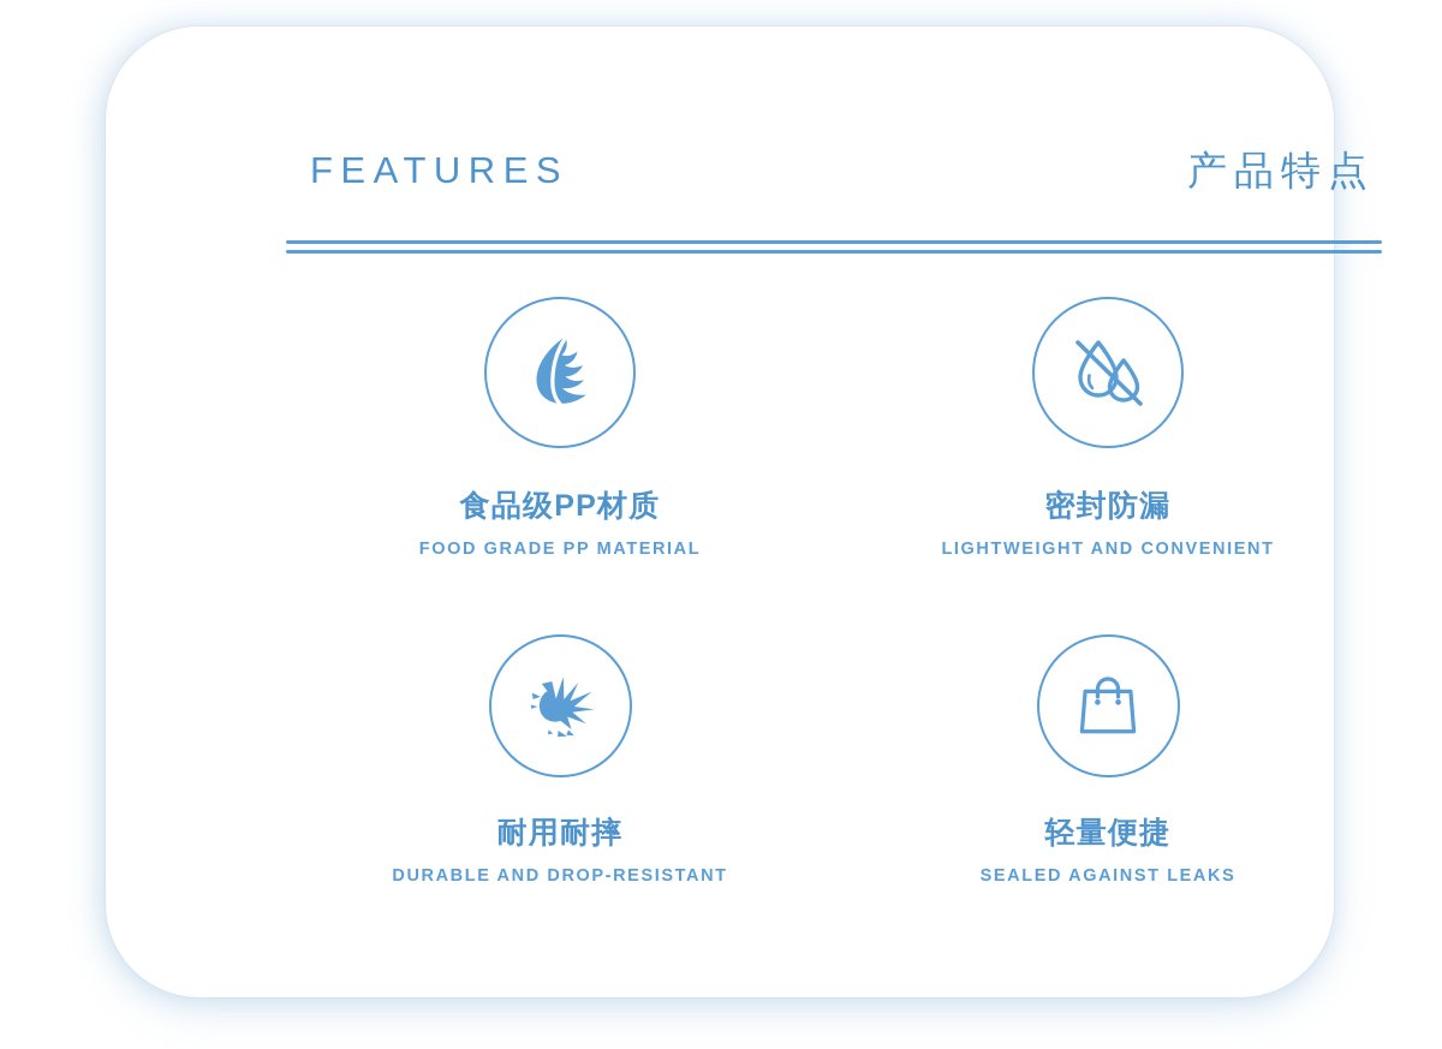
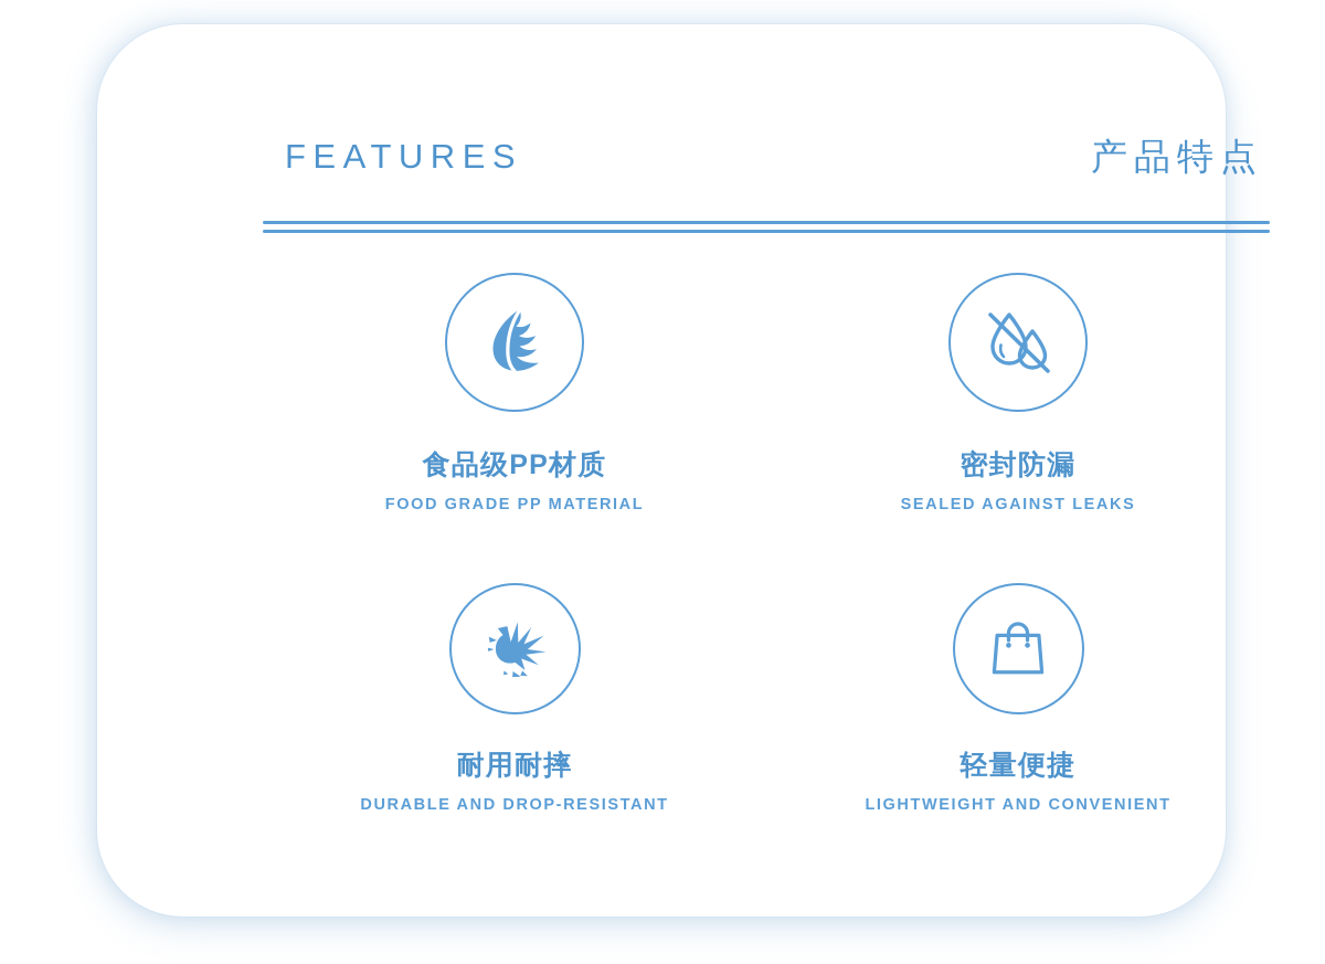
  FEATURES
  产品特点
  食品级PP材质
  FOOD GRADE PP MATERIAL
  密封防漏
- LIGHTWEIGHT AND CONVENIENT
+ SEALED AGAINST LEAKS
  耐用耐摔
  DURABLE AND DROP-RESISTANT
  轻量便捷
- SEALED AGAINST LEAKS
+ LIGHTWEIGHT AND CONVENIENT
